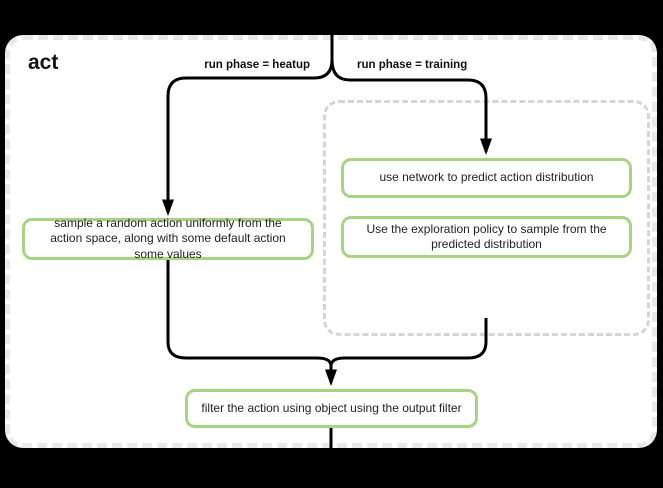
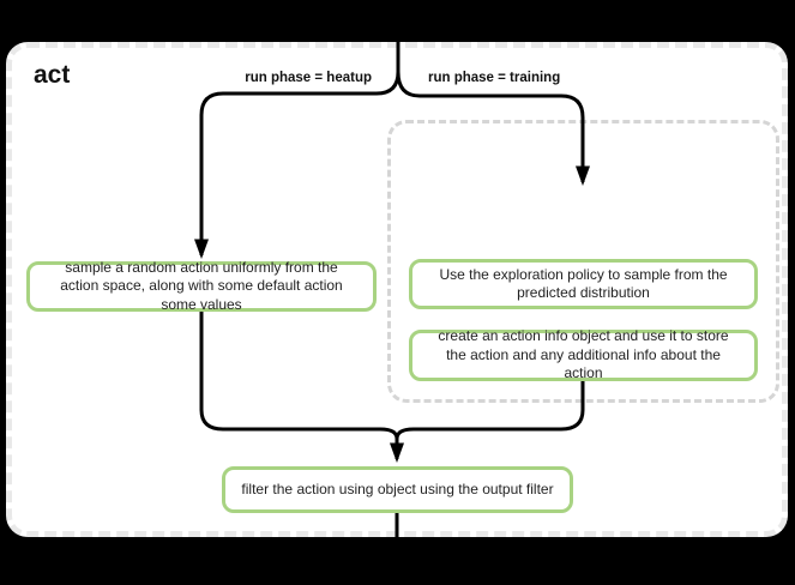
  act
  run phase = heatup
  run phase = training
  sample a random action uniformly from the action space, along with some default action some values
- use network to predict action distribution
  Use the exploration policy to sample from the predicted distribution
+ create an action info object and use it to store the action and any additional info about the action
  filter the action using object using the output filter
